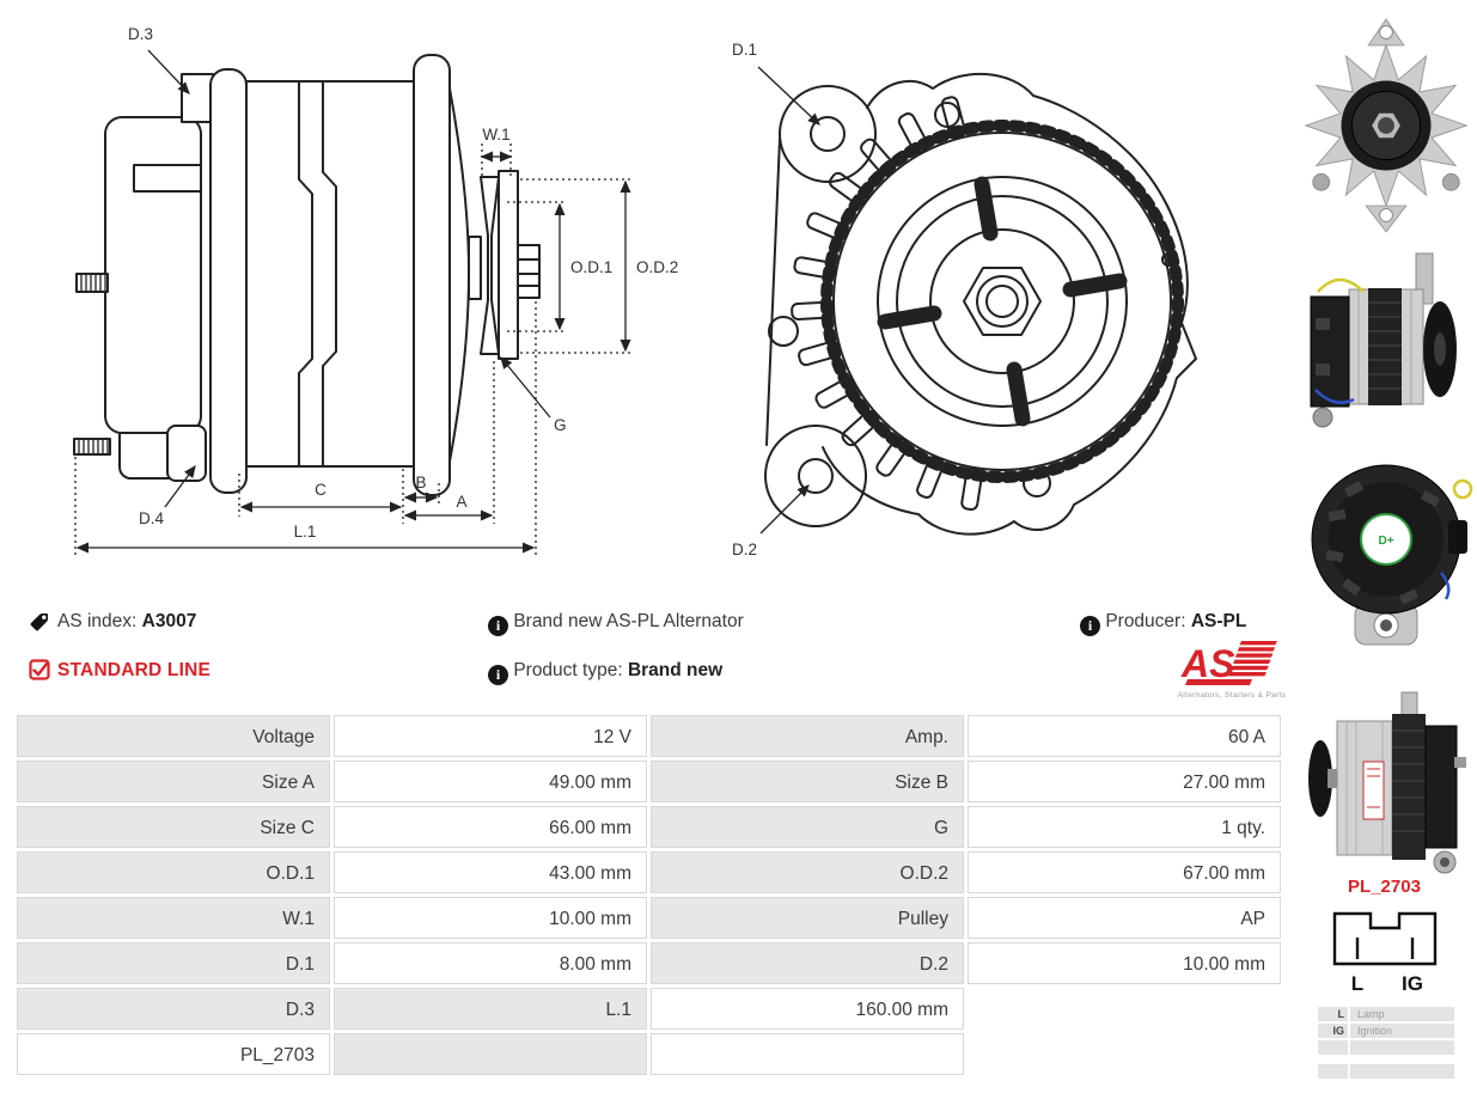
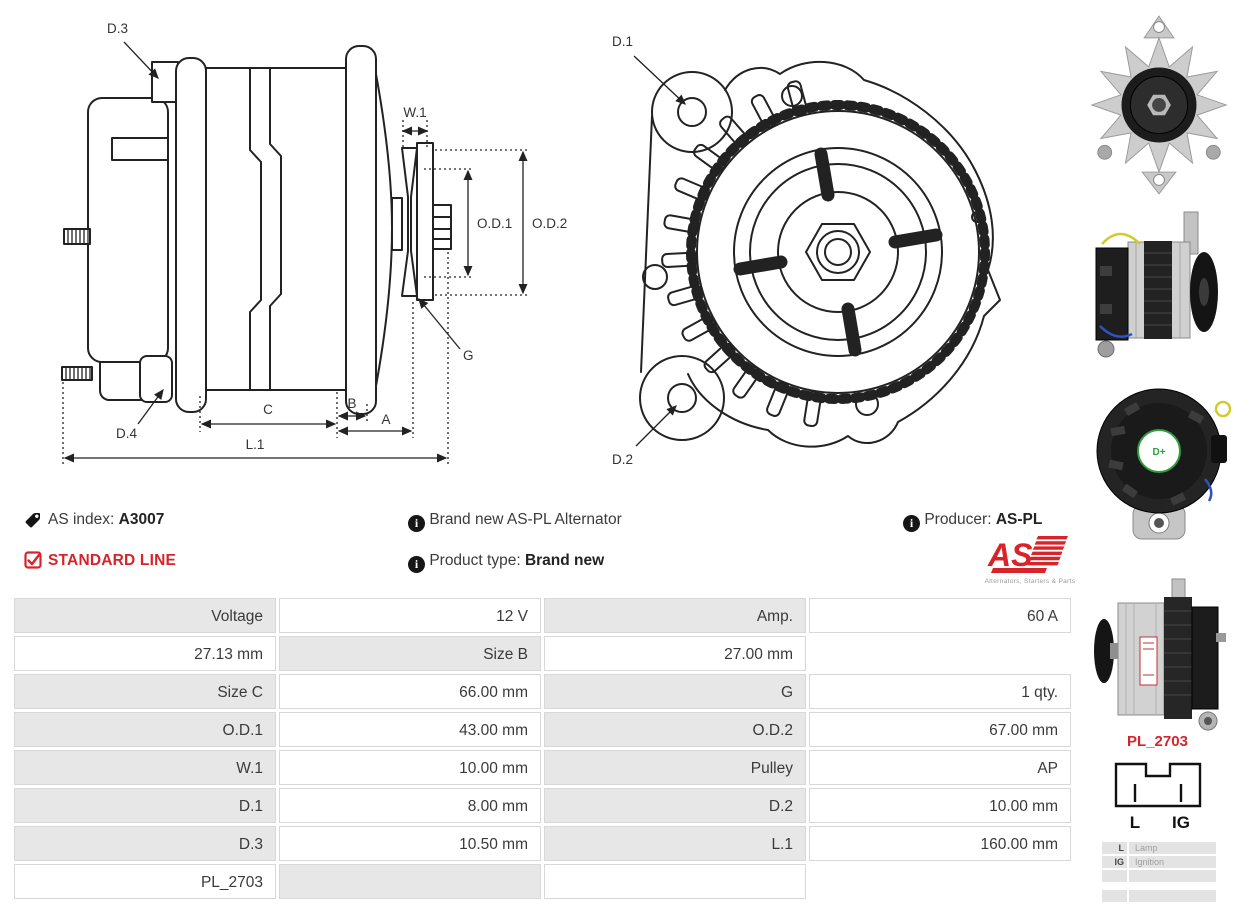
  D.3
  W.1
  O.D.1
  O.D.2
  G
  D.4
  C
  B
  A
  L.1
  D.1
  D.2
  D+
  AS index: A3007
  i Brand new AS-PL Alternator
  i Producer: AS-PL
  STANDARD LINE
  i Product type: Brand new
  AS
  Voltage
  12 V
  Amp.
  60 A
- Size A
- 49.00 mm
+ 27.13 mm
  Size B
  27.00 mm
  Size C
  66.00 mm
  G
  1 qty.
  O.D.1
  43.00 mm
  O.D.2
  67.00 mm
  W.1
  10.00 mm
  Pulley
  AP
  D.1
  8.00 mm
  D.2
  10.00 mm
  D.3
+ 10.50 mm
  L.1
  160.00 mm
  PL_2703
  PL_2703
  L
  IG
  L
  Lamp
  IG
  Ignition
